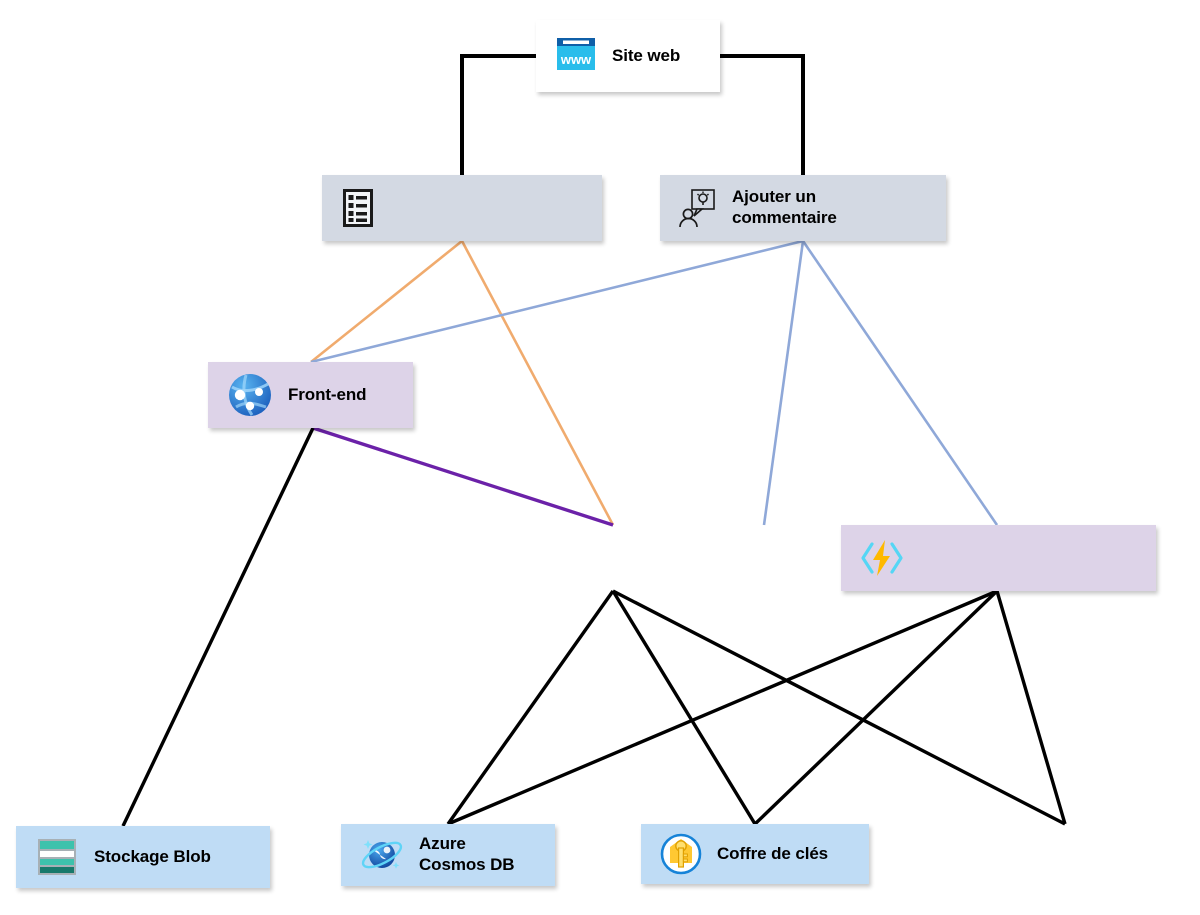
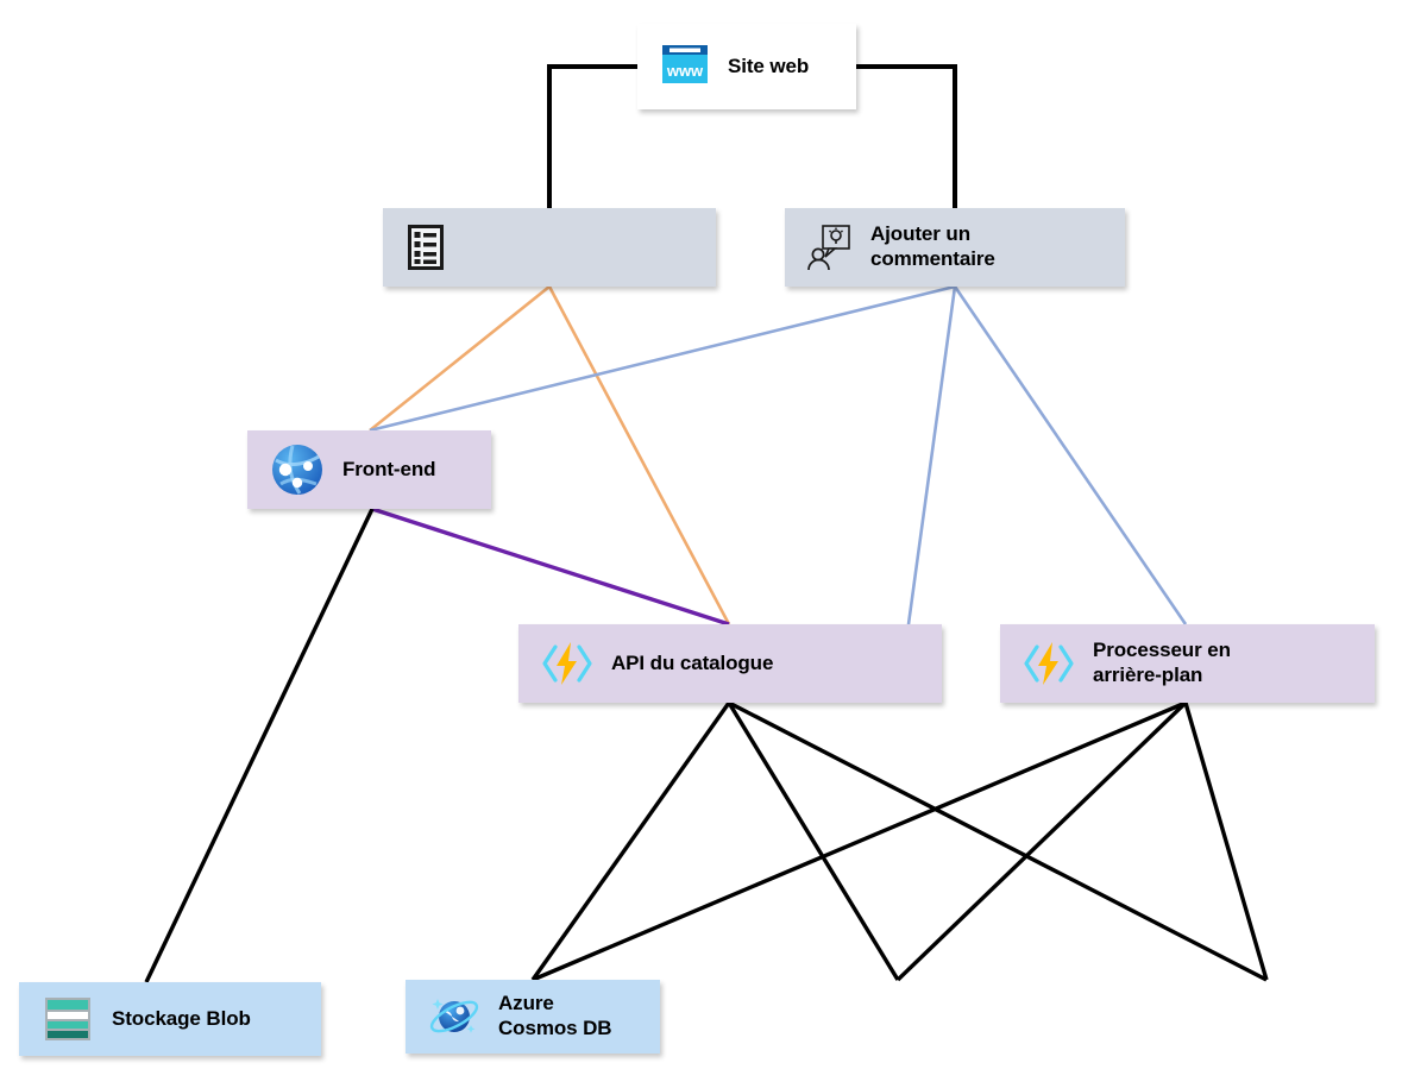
  www
  Site web
  Ajouter un
  commentaire
  Front-end
+ API du catalogue
+ Processeur en
+ arrière-plan
  Stockage Blob
  Azure
  Cosmos DB
- Coffre de clés
